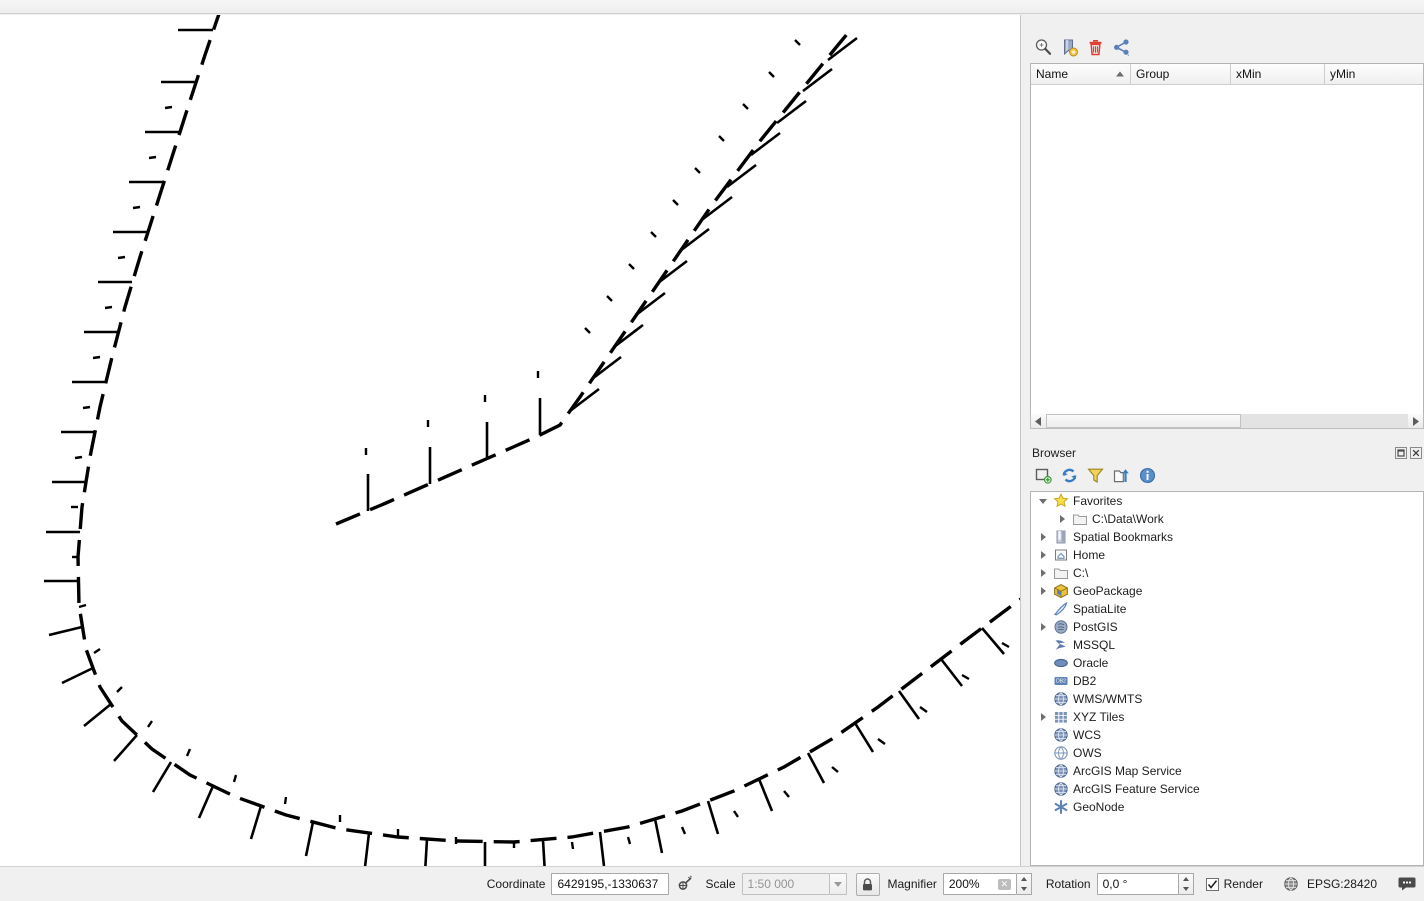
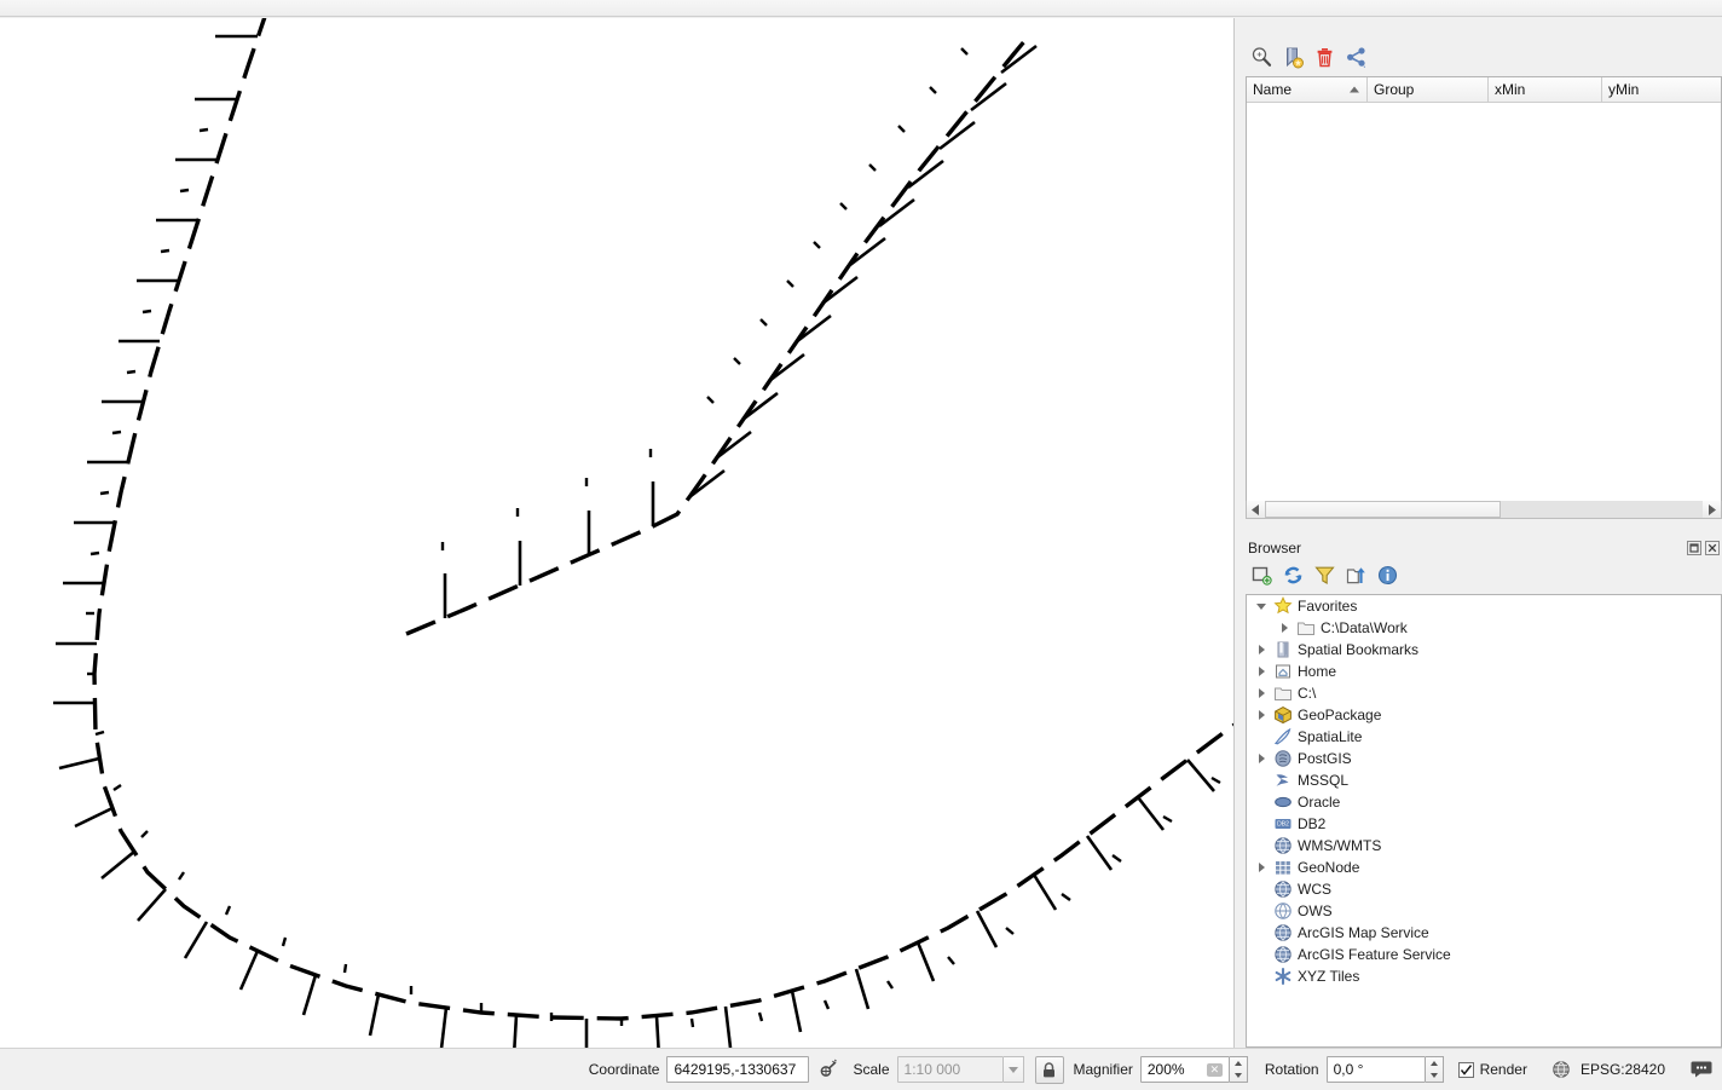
  Name
  Group
  xMin
  yMin
  Browser
  Favorites
  C:\Data\Work
  Spatial Bookmarks
  Home
  C:\
  GeoPackage
  SpatiaLite
  PostGIS
  MSSQL
  Oracle
  DB2
  WMS/WMTS
- XYZ Tiles
+ GeoNode
  WCS
  OWS
  ArcGIS Map Service
  ArcGIS Feature Service
- GeoNode
+ XYZ Tiles
  Coordinate
  6429195,-1330637
  Scale
- 1:50 000
+ 1:10 000
  Magnifier
  200%
  ✕
  Rotation
  0,0 °
  Render
  EPSG:28420
